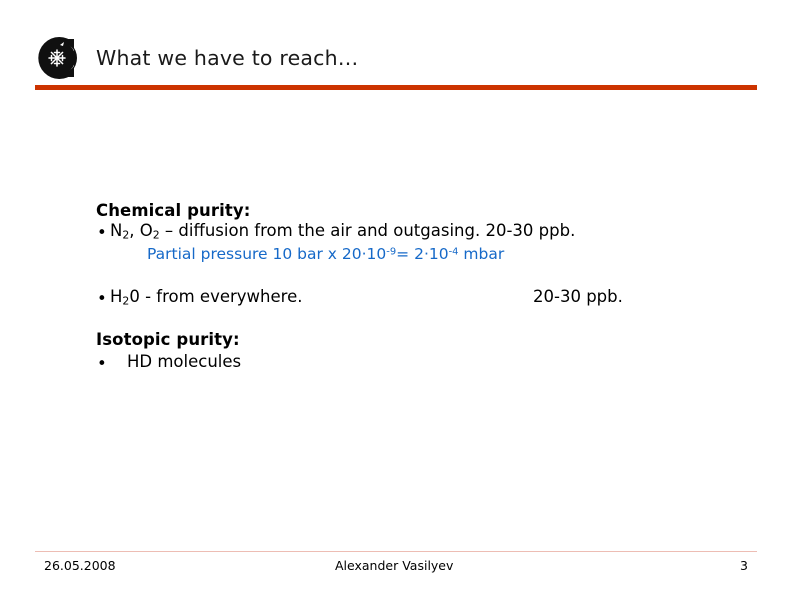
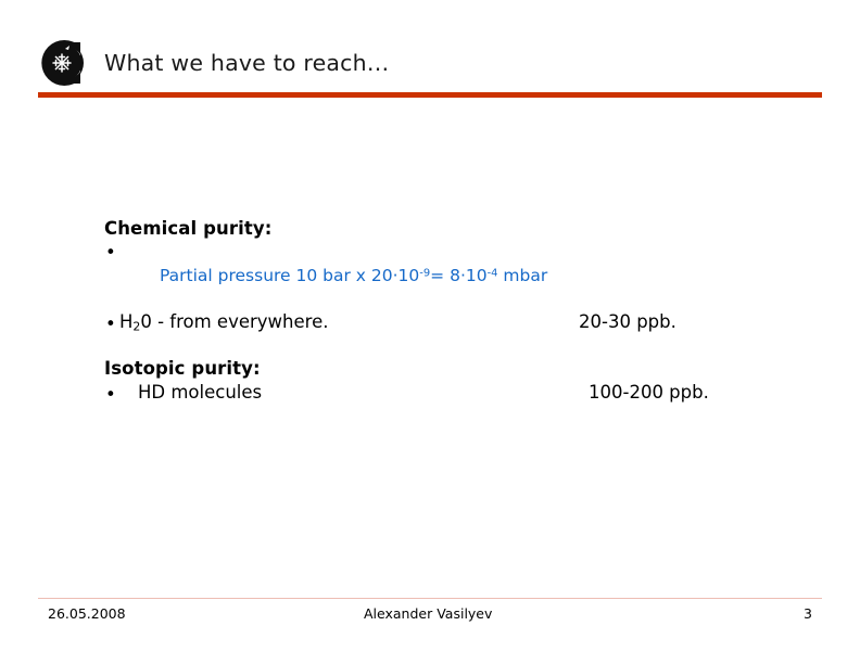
  What we have to reach…
  Chemical purity:
  •
- N2, O2 – diffusion from the air and outgasing. 20-30 ppb.
- Partial pressure 10 bar x 20·10-9= 2·10-4 mbar
+ Partial pressure 10 bar x 20·10-9= 8·10-4 mbar
  •
  H20 - from everywhere.
  20-30 ppb.
  Isotopic purity:
  •
  HD molecules
+ 100-200 ppb.
  26.05.2008
  Alexander Vasilyev
  3
